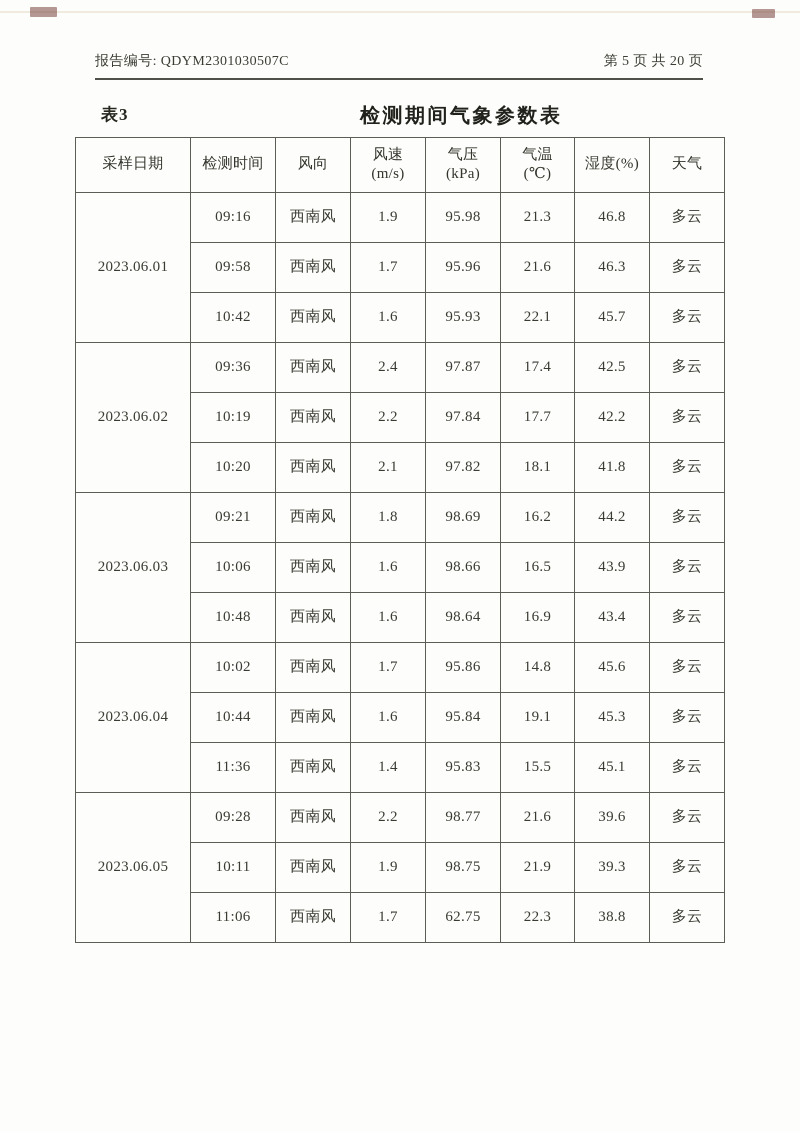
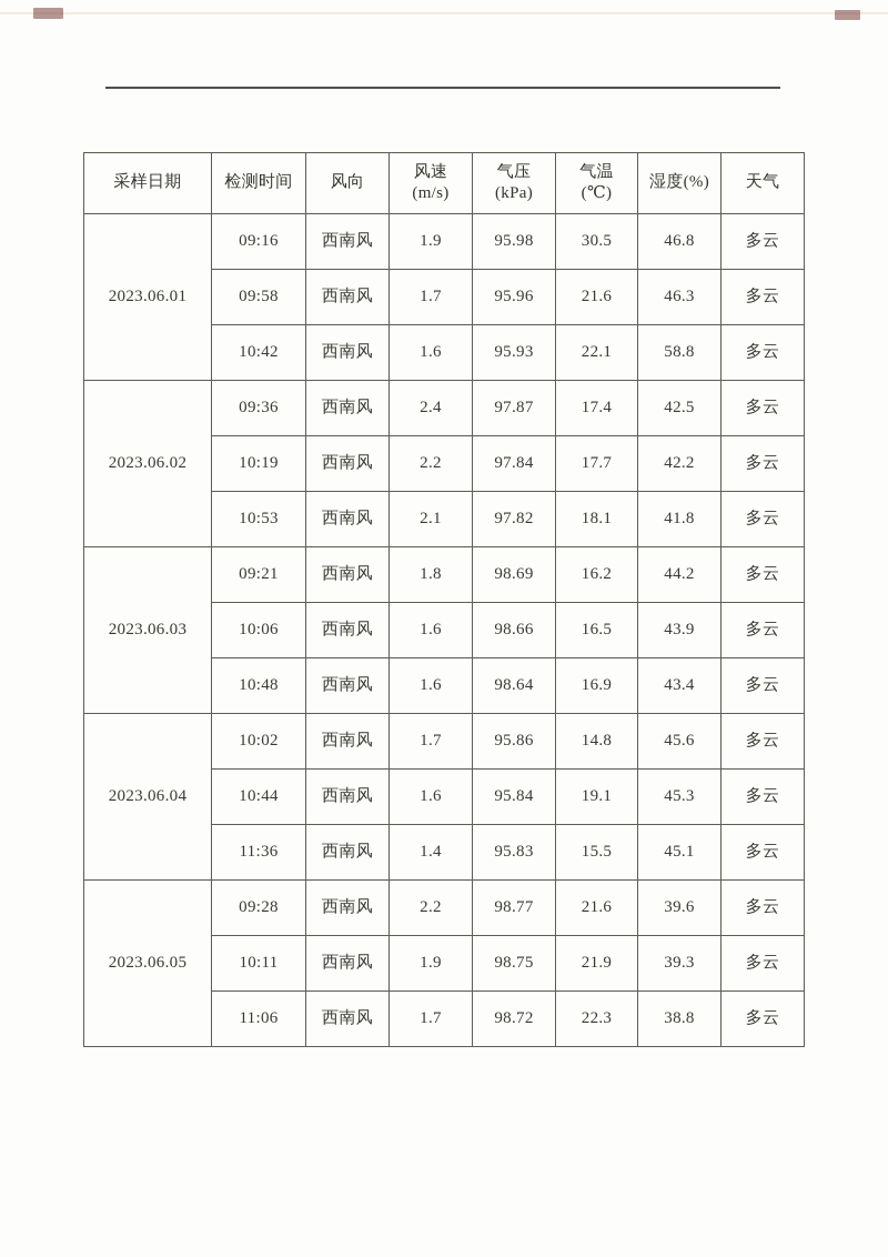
- 报告编号: QDYM2301030507C
- 第 5 页 共 20 页
- 表3
- 检测期间气象参数表
  采样日期	检测时间	风向	风速(m/s)	气压(kPa)	气温(℃)	湿度(%)	天气
- 2023.06.01	09:16	西南风	1.9	95.98	21.3	46.8	多云
+ 2023.06.01	09:16	西南风	1.9	95.98	30.5	46.8	多云
  09:58	西南风	1.7	95.96	21.6	46.3	多云
- 10:42	西南风	1.6	95.93	22.1	45.7	多云
+ 10:42	西南风	1.6	95.93	22.1	58.8	多云
  2023.06.02	09:36	西南风	2.4	97.87	17.4	42.5	多云
  10:19	西南风	2.2	97.84	17.7	42.2	多云
- 10:20	西南风	2.1	97.82	18.1	41.8	多云
+ 10:53	西南风	2.1	97.82	18.1	41.8	多云
  2023.06.03	09:21	西南风	1.8	98.69	16.2	44.2	多云
  10:06	西南风	1.6	98.66	16.5	43.9	多云
  10:48	西南风	1.6	98.64	16.9	43.4	多云
  2023.06.04	10:02	西南风	1.7	95.86	14.8	45.6	多云
  10:44	西南风	1.6	95.84	19.1	45.3	多云
  11:36	西南风	1.4	95.83	15.5	45.1	多云
  2023.06.05	09:28	西南风	2.2	98.77	21.6	39.6	多云
  10:11	西南风	1.9	98.75	21.9	39.3	多云
- 11:06	西南风	1.7	62.75	22.3	38.8	多云
+ 11:06	西南风	1.7	98.72	22.3	38.8	多云
